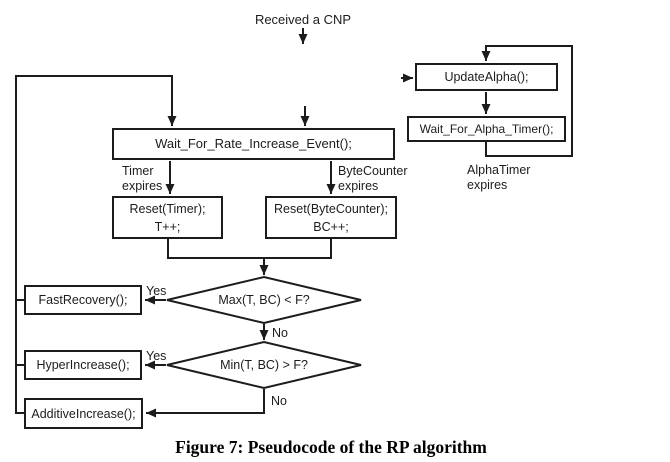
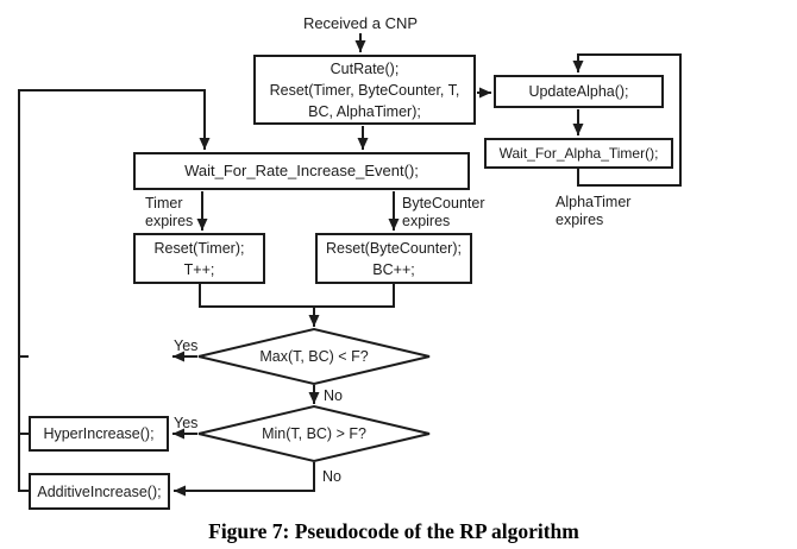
  Received a CNP
+ CutRate();
+ Reset(Timer, ByteCounter, T,
+ BC, AlphaTimer);
  UpdateAlpha();
  Wait_For_Alpha_Timer();
  Wait_For_Rate_Increase_Event();
  Reset(Timer);
  T++;
  Reset(ByteCounter);
  BC++;
- FastRecovery();
  HyperIncrease();
  AdditiveIncrease();
  Max(T, BC) < F?
  Min(T, BC) > F?
  Timer
  expires
  ByteCounter
  expires
  AlphaTimer
  expires
  Yes
  Yes
  No
  No
  Figure 7: Pseudocode of the RP algorithm
